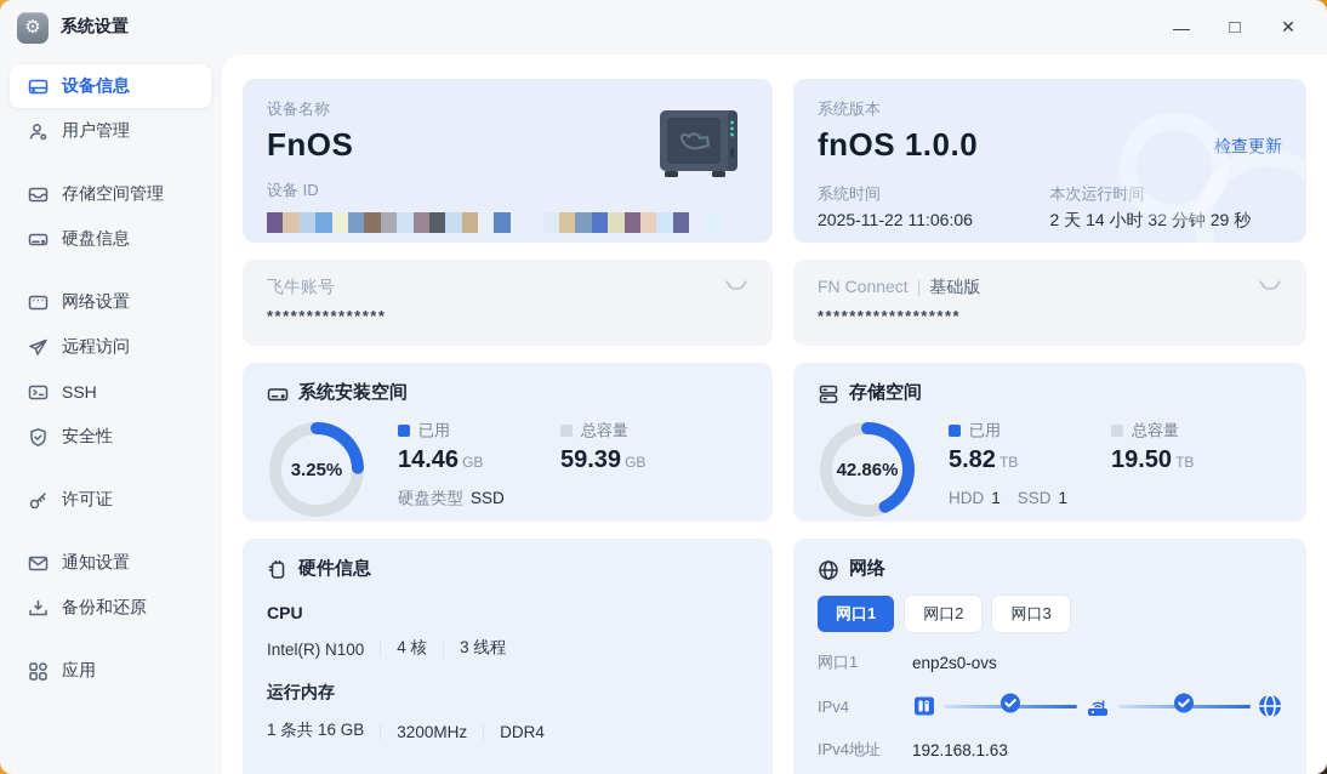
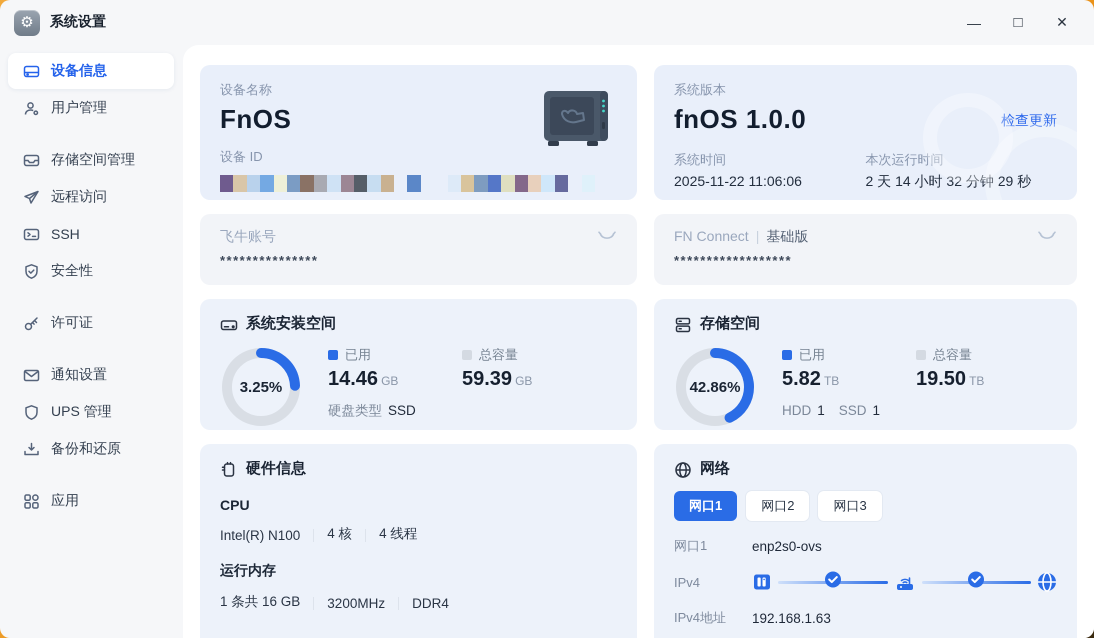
  ⚙
  系统设置
  —
  □
  ✕
  设备信息
  用户管理
  存储空间管理
- 硬盘信息
- 网络设置
  远程访问
  SSH
  安全性
  许可证
  通知设置
+ UPS 管理
  备份和还原
  应用
  设备名称
  FnOS
  设备 ID
  系统版本
  fnOS 1.0.0
  检查更新
  系统时间
  2025-11-22 11:06:06
  本次运行时间
  2 天 14 小时 32 分钟 29 秒
  飞牛账号
  ***************
  FN Connect | 基础版
  ******************
  系统安装空间
  3.25%
  已用
  14.46 GB
  总容量
  59.39 GB
  硬盘类型 SSD
  存储空间
  42.86%
  已用
  5.82 TB
  总容量
  19.50 TB
  HDD 1 SSD 1
  硬件信息
  CPU
  Intel(R) N100
  4 核
- 3 线程
+ 4 线程
  运行内存
  1 条共 16 GB
  3200MHz
  DDR4
  网络
  网口1
  网口2
  网口3
  网口1
  enp2s0-ovs
  IPv4
  IPv4地址
  192.168.1.63
